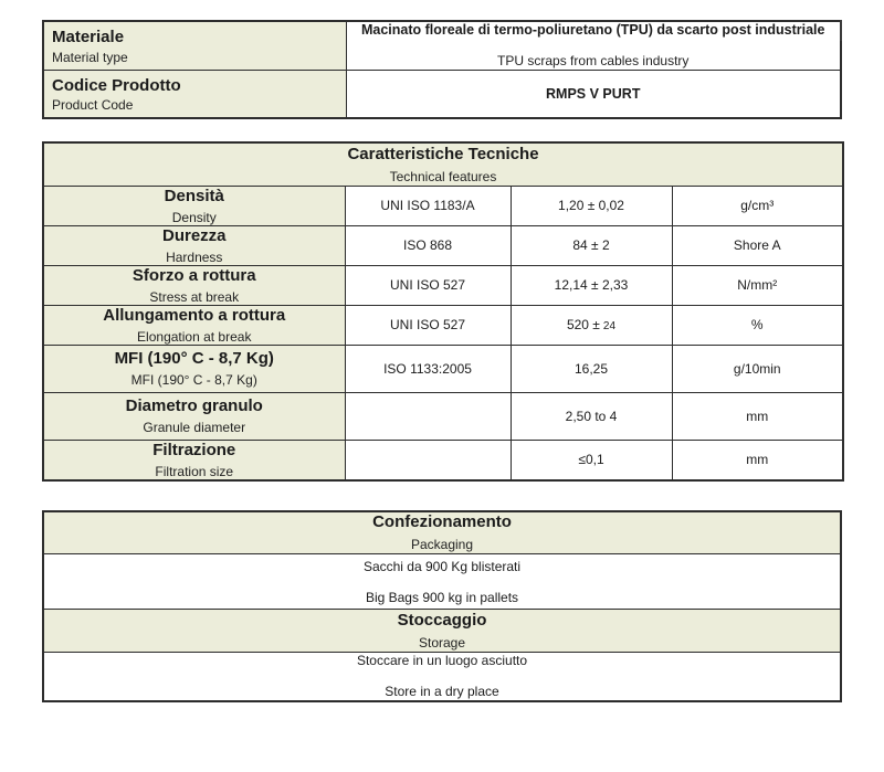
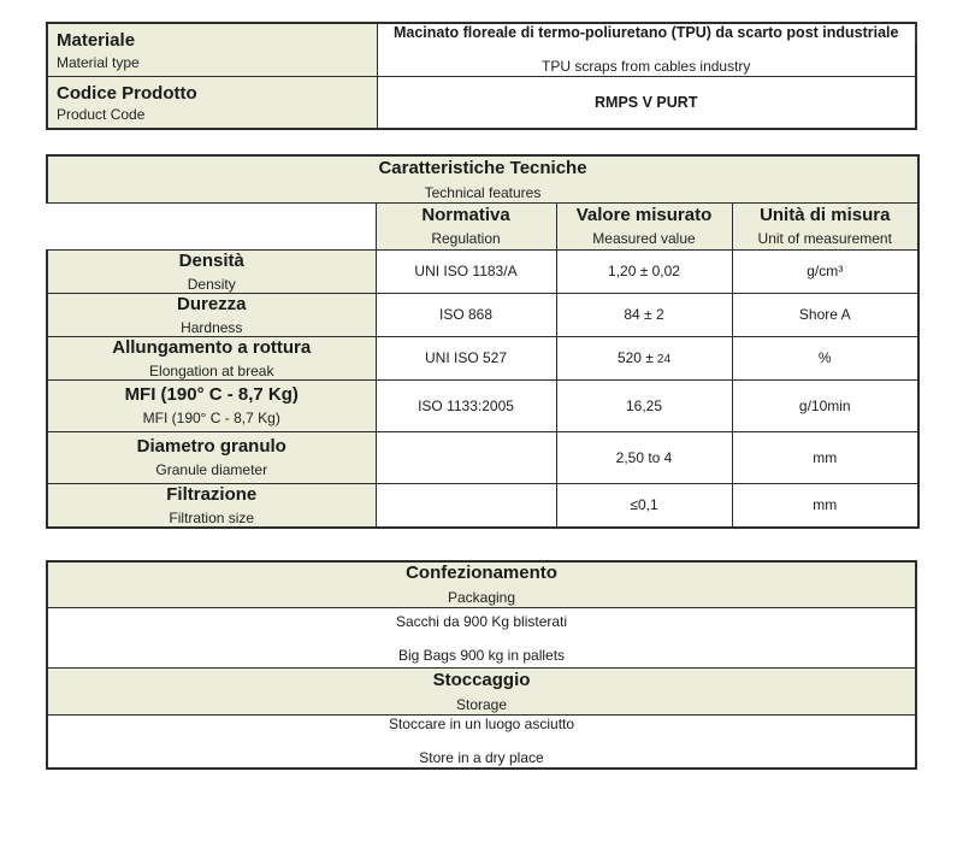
  Materiale Material type	Macinato floreale di termo-poliuretano (TPU) da scarto post industriale TPU scraps from cables industry
  Codice Prodotto Product Code	RMPS V PURT
  Caratteristiche Tecniche Technical features
+ 	Normativa Regulation	Valore misurato Measured value	Unità di misura Unit of measurement
  Densità Density	UNI ISO 1183/A	1,20 ± 0,02	g/cm³
  Durezza Hardness	ISO 868	84 ± 2	Shore A
- Sforzo a rottura Stress at break	UNI ISO 527	12,14 ± 2,33	N/mm²
  Allungamento a rottura Elongation at break	UNI ISO 527	520 ± 24	%
  MFI (190° C - 8,7 Kg) MFI (190° C - 8,7 Kg)	ISO 1133:2005	16,25	g/10min
  Diametro granulo Granule diameter		2,50 to 4	mm
  Filtrazione Filtration size		≤0,1	mm
  Confezionamento Packaging
  Sacchi da 900 Kg blisterati Big Bags 900 kg in pallets
  Stoccaggio Storage
  Stoccare in un luogo asciutto Store in a dry place
